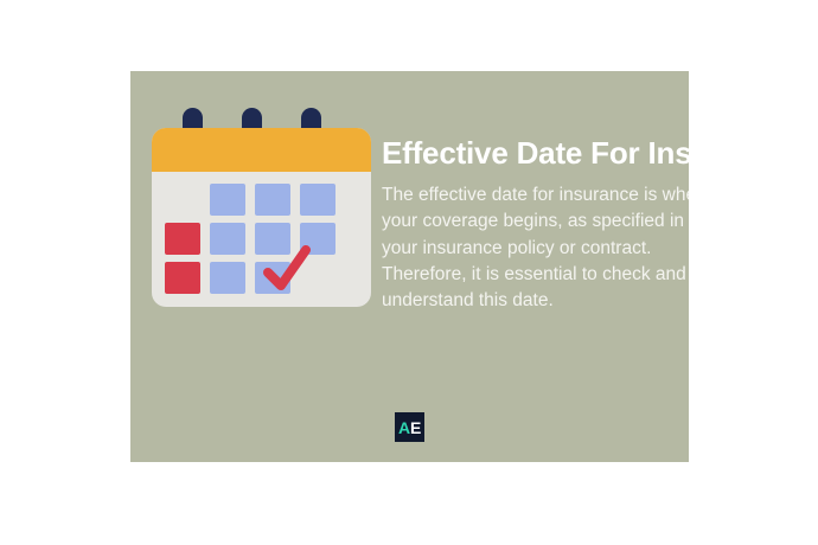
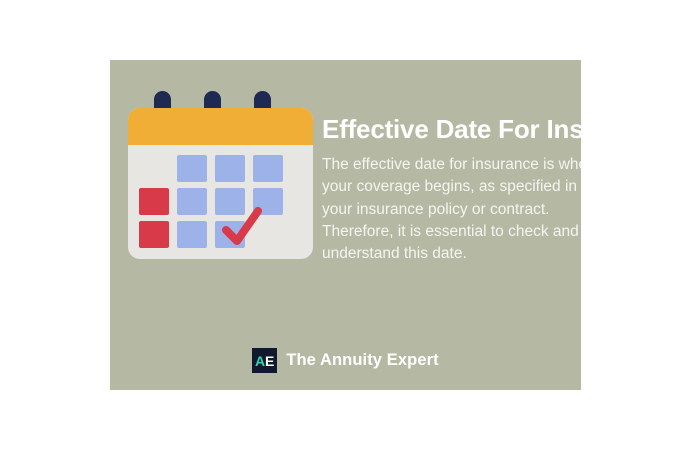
  Effective Date For Ins
  The effective date for insurance is wh your coverage begins, as specified in your insurance policy or contract. Therefore, it is essential to check and understand this date.
  A
  E
+ The Annuity Expert
